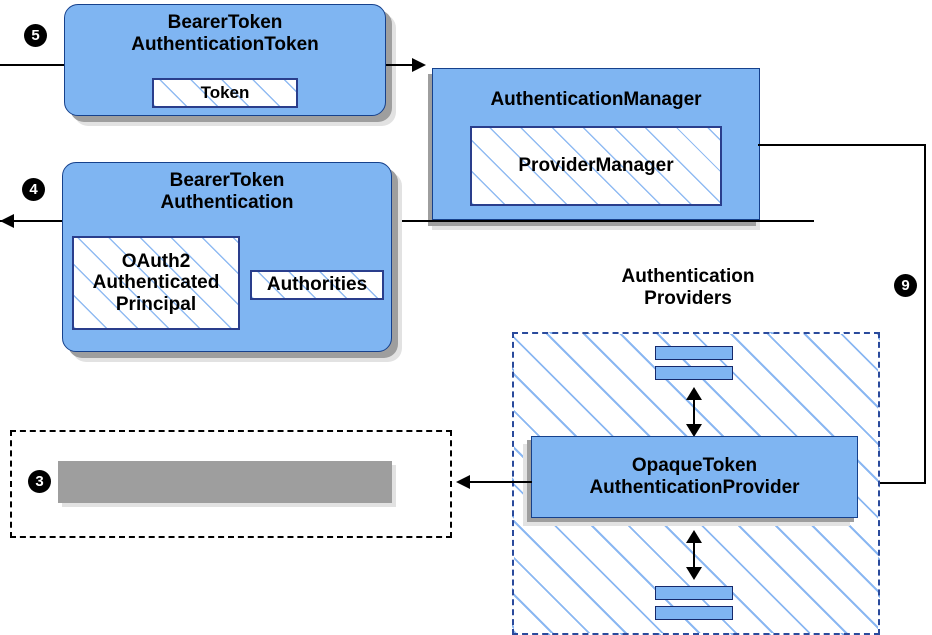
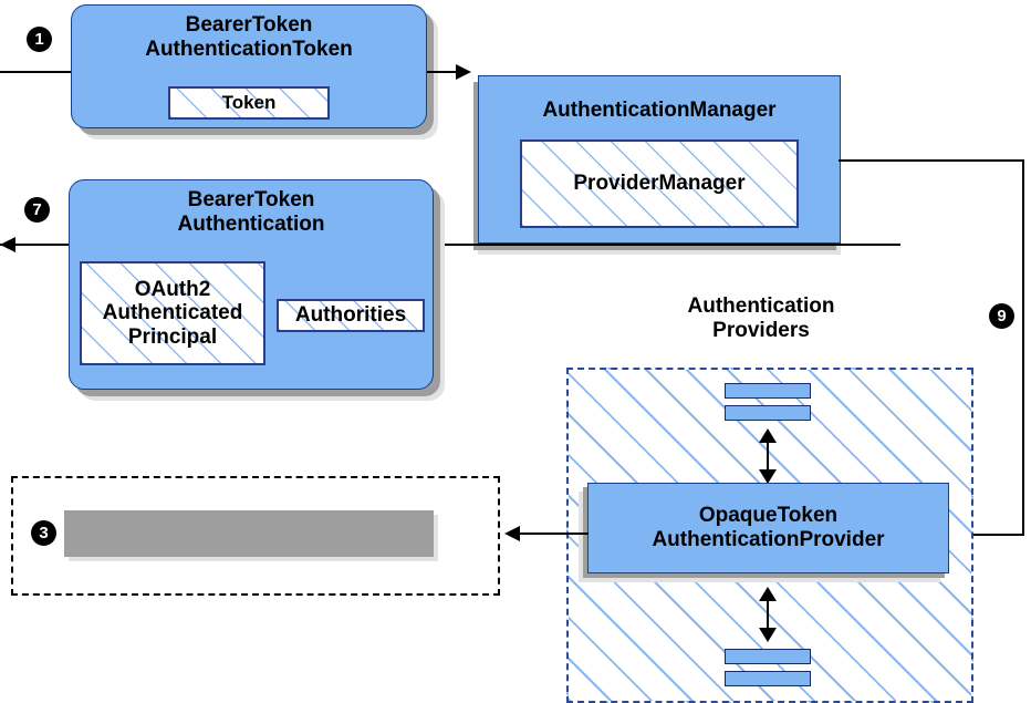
- 5
+ 1
  BearerToken
  AuthenticationToken
  Token
  AuthenticationManager
  ProviderManager
  9
- 4
+ 7
  BearerToken
  Authentication
  OAuth2
  Authenticated
  Principal
  Authorities
  Authentication
  Providers
  OpaqueToken
  AuthenticationProvider
  3
